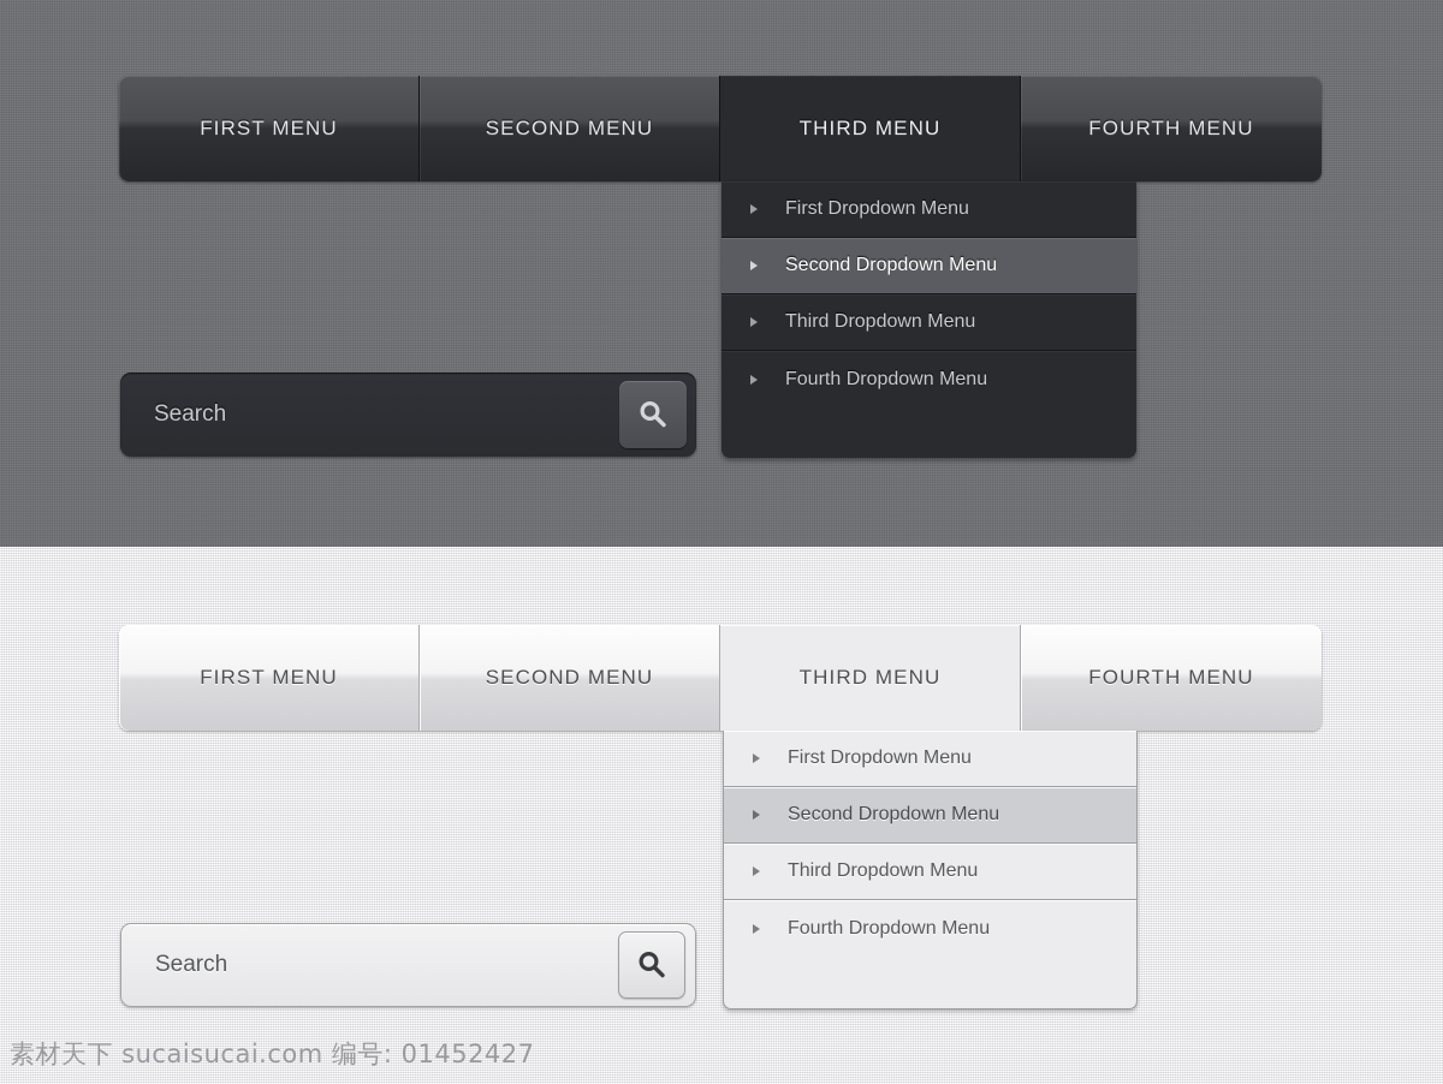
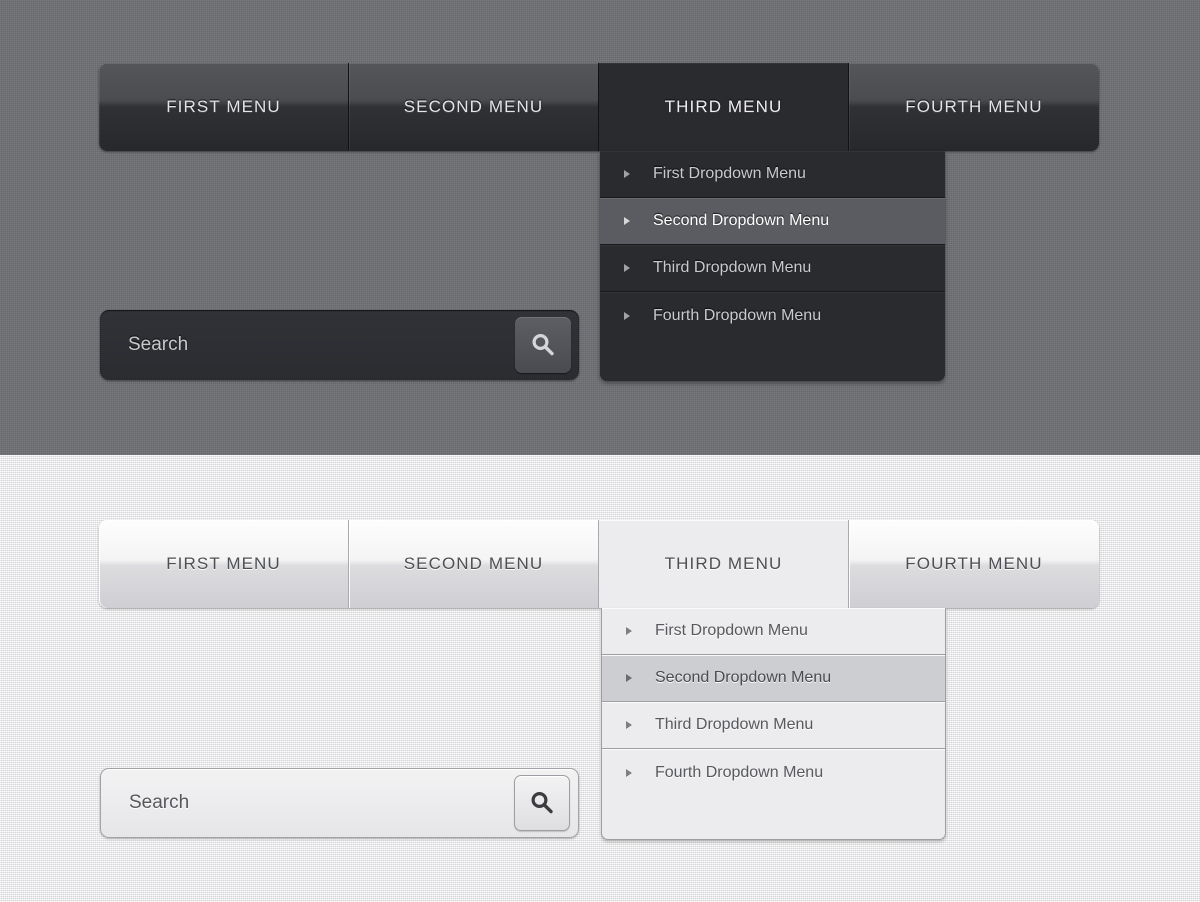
  FIRST MENU
  SECOND MENU
  THIRD MENU
  FOURTH MENU
  First Dropdown Menu
  Second Dropdown Menu
  Third Dropdown Menu
  Fourth Dropdown Menu
  Search
  FIRST MENU
  SECOND MENU
  THIRD MENU
  FOURTH MENU
  First Dropdown Menu
  Second Dropdown Menu
  Third Dropdown Menu
  Fourth Dropdown Menu
  Search
- 素材天下 sucaisucai.com 编号: 01452427
